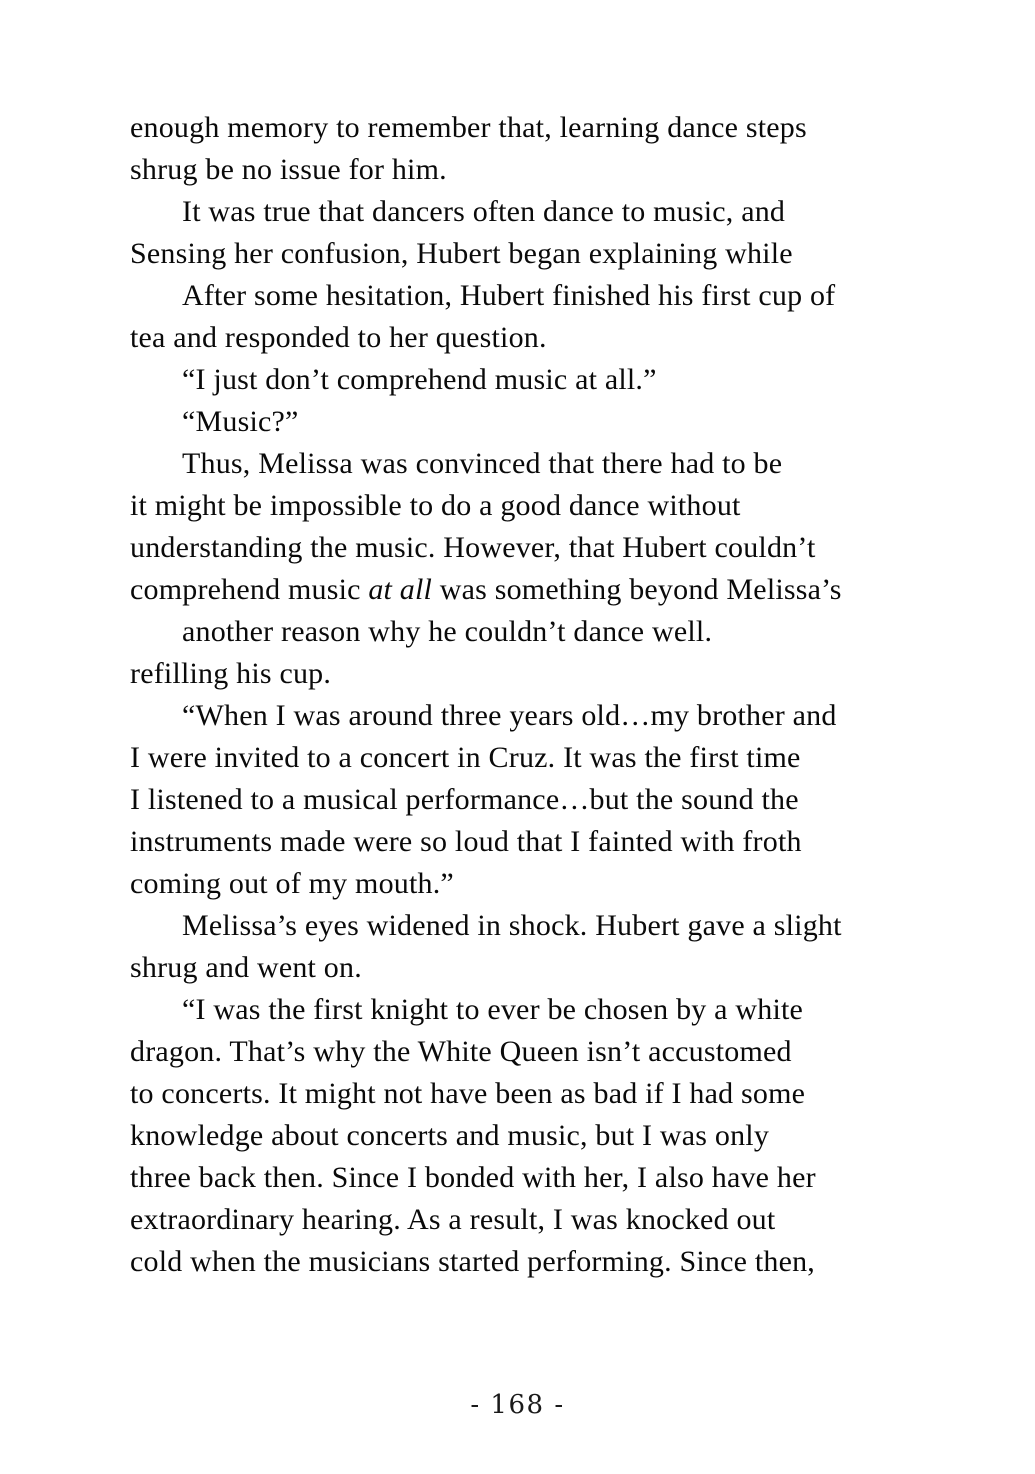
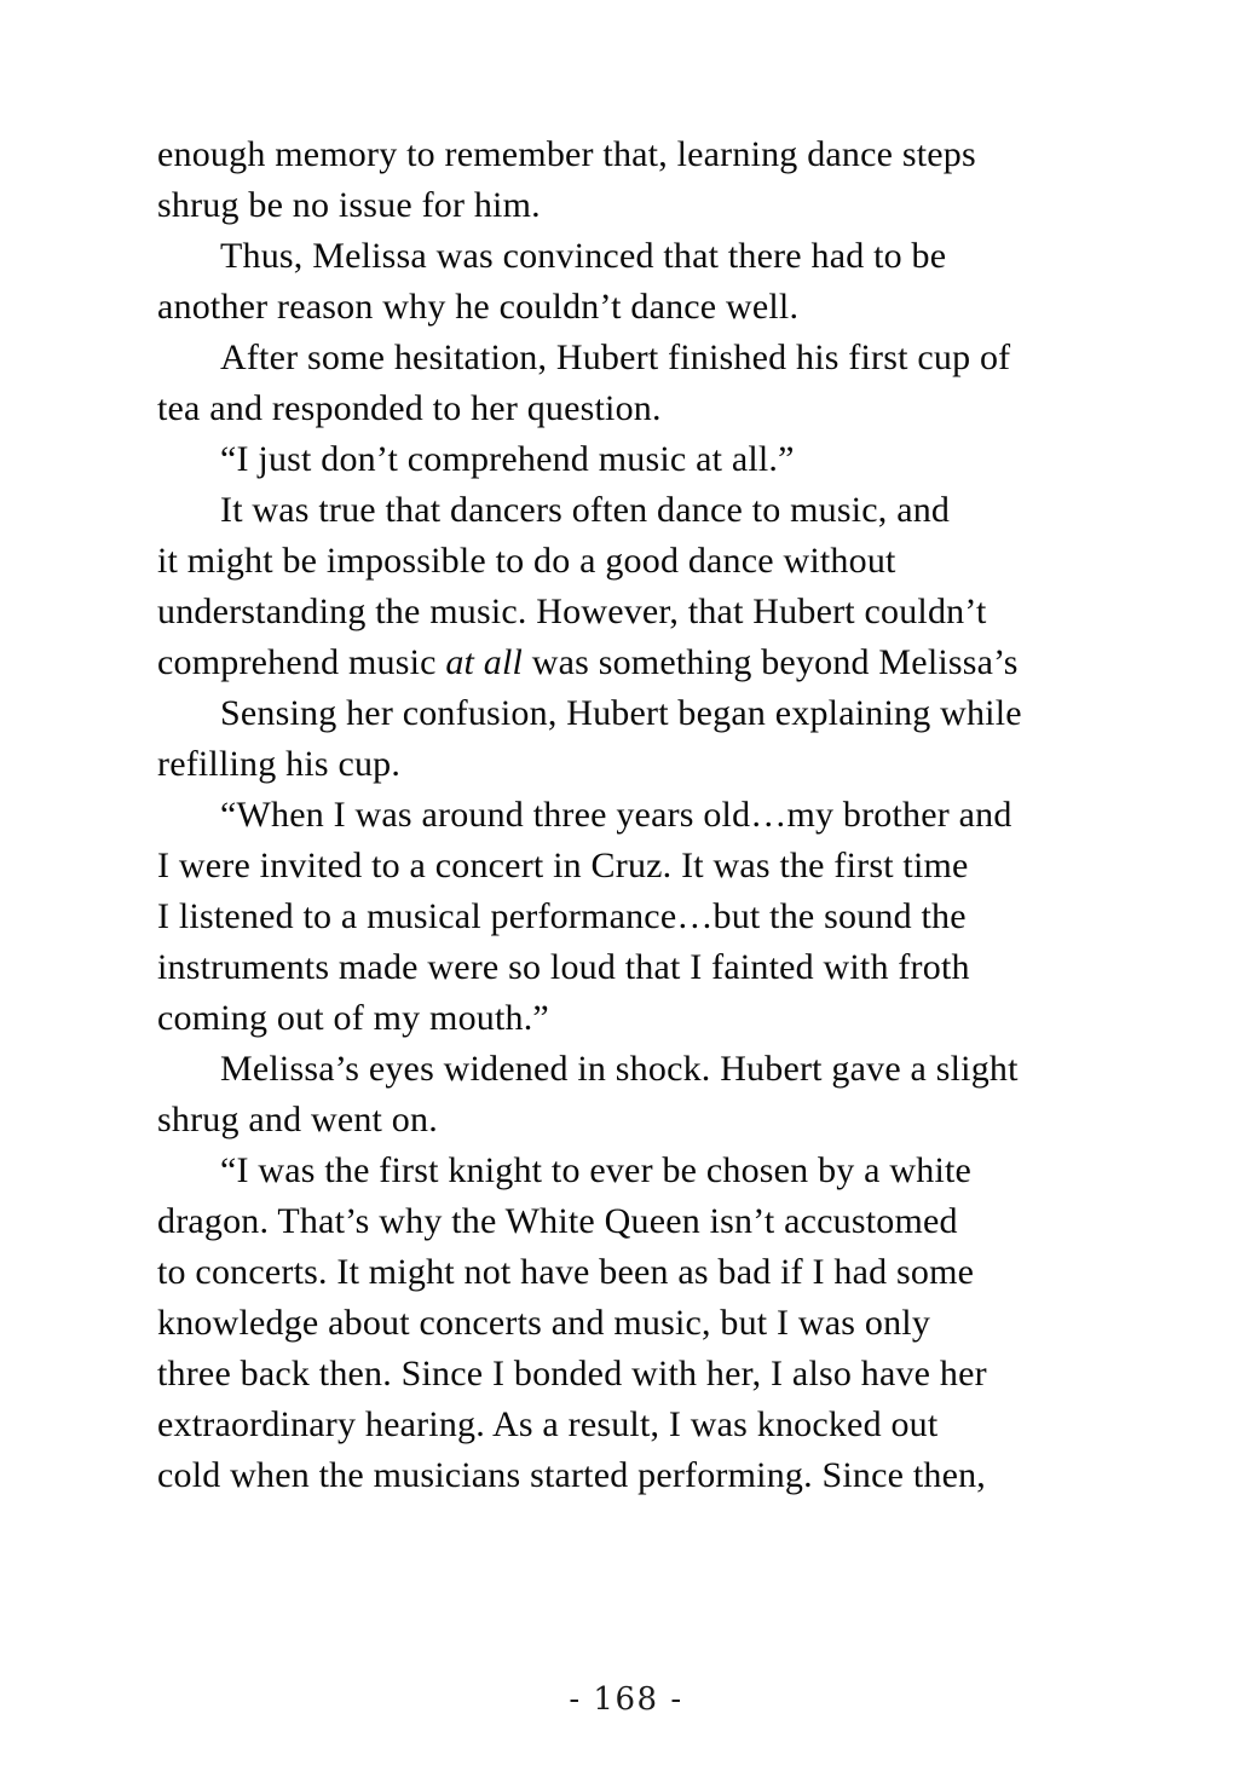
  enough memory to remember that, learning dance steps
  shrug be no issue for him.
- It was true that dancers often dance to music, and
+ Thus, Melissa was convinced that there had to be
- Sensing her confusion, Hubert began explaining while
+ another reason why he couldn’t dance well.
  After some hesitation, Hubert finished his first cup of
  tea and responded to her question.
  “I just don’t comprehend music at all.”
- “Music?”
- Thus, Melissa was convinced that there had to be
+ It was true that dancers often dance to music, and
  it might be impossible to do a good dance without
  understanding the music. However, that Hubert couldn’t
  comprehend music at all was something beyond Melissa’s
- another reason why he couldn’t dance well.
+ Sensing her confusion, Hubert began explaining while
  refilling his cup.
  “When I was around three years old…my brother and
  I were invited to a concert in Cruz. It was the first time
  I listened to a musical performance…but the sound the
  instruments made were so loud that I fainted with froth
  coming out of my mouth.”
  Melissa’s eyes widened in shock. Hubert gave a slight
  shrug and went on.
  “I was the first knight to ever be chosen by a white
  dragon. That’s why the White Queen isn’t accustomed
  to concerts. It might not have been as bad if I had some
  knowledge about concerts and music, but I was only
  three back then. Since I bonded with her, I also have her
  extraordinary hearing. As a result, I was knocked out
  cold when the musicians started performing. Since then,
  - 168 -
